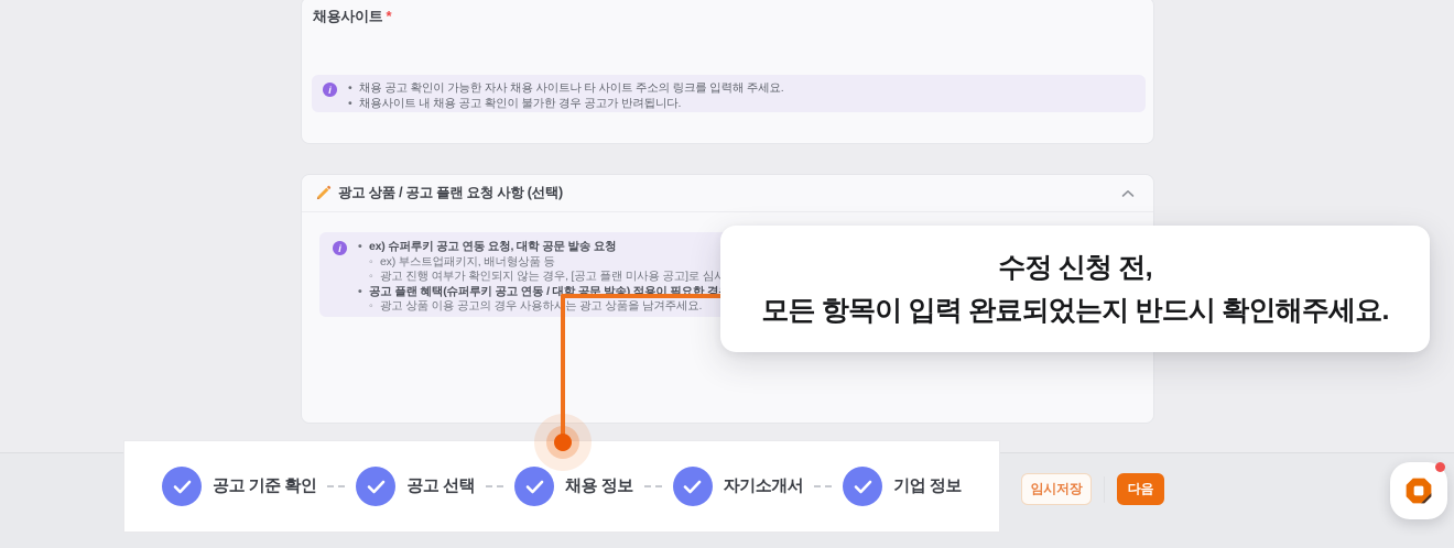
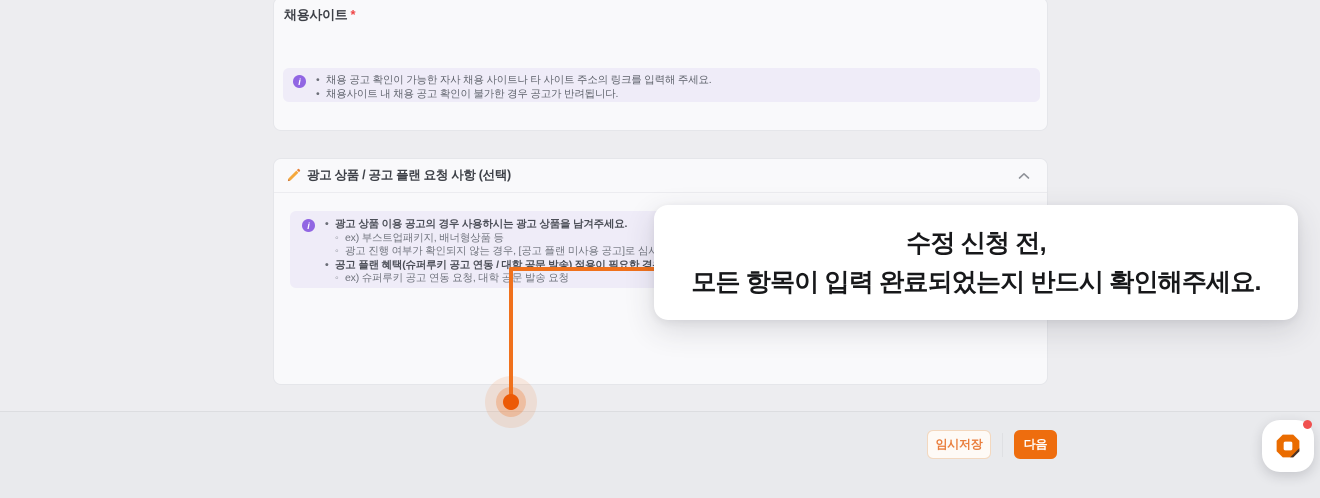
  채용사이트 *
  i
  채용 공고 확인이 가능한 자사 채용 사이트나 타 사이트 주소의 링크를 입력해 주세요.
  채용사이트 내 채용 공고 확인이 불가한 경우 공고가 반려됩니다.
  광고 상품 / 공고 플랜 요청 사항 (선택)
  i
- ex) 슈퍼루키 공고 연동 요청, 대학 공문 발송 요청
+ 광고 상품 이용 공고의 경우 사용하시는 광고 상품을 남겨주세요.
  ex) 부스트업패키지, 배너형상품 등
  광고 진행 여부가 확인되지 않는 경우, [공고 플랜 미사용 공고]로 심
- 광고 상품 이용 공고의 경우 사용하시는 광고 상품을 남겨주세요.
+ ex) 슈퍼루키 공고 연동 요청, 대학 공문 발송 요청
  수정 신청 전,
  모든 항목이 입력 완료되었는지 반드시 확인해주세요.
- 공고 기준 확인
- 공고 선택
- 채용 정보
- 자기소개서
- 기업 정보
  임시저장
  다음
